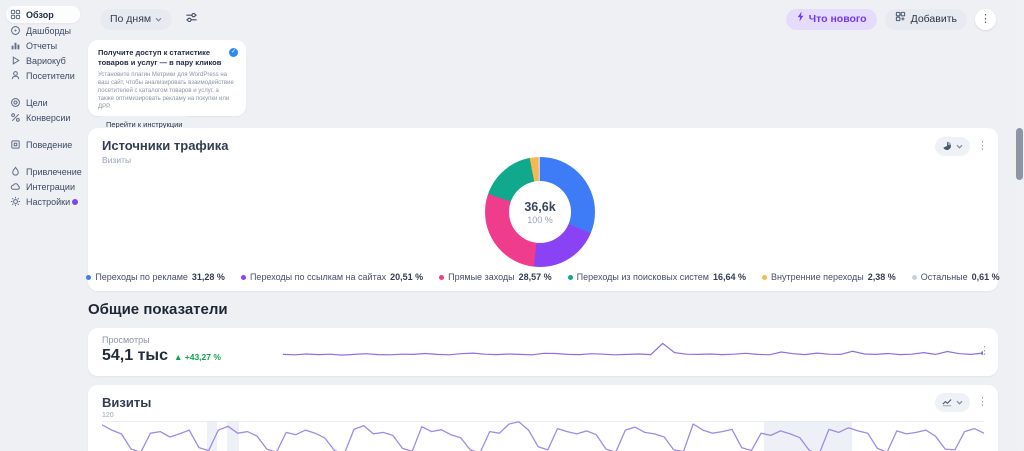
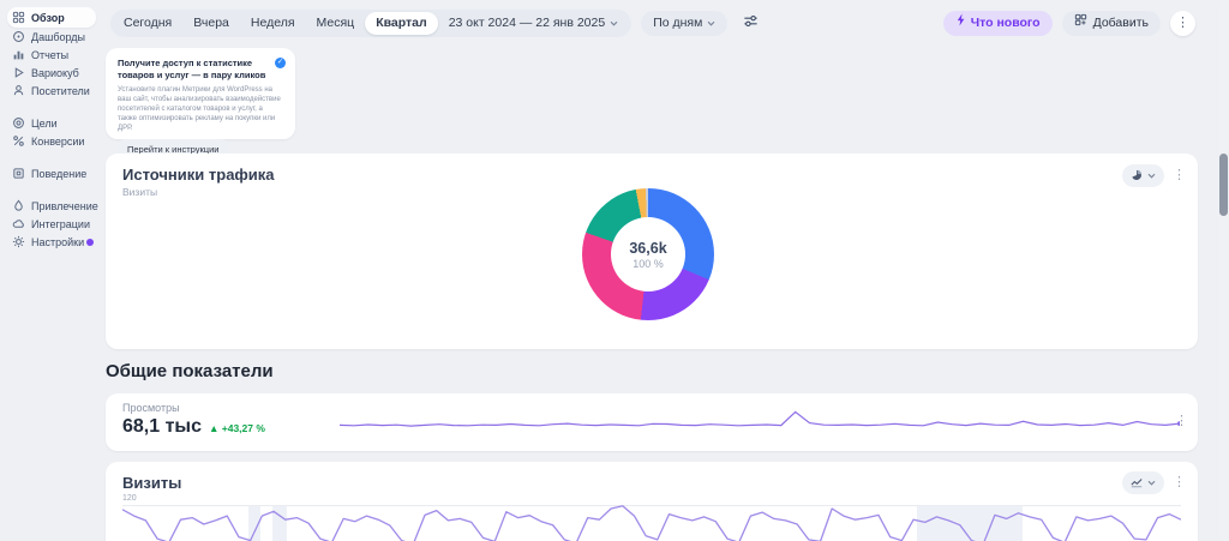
  Обзор
  Дашборды
  Отчеты
  Вариокуб
  Посетители
  Цели
  Конверсии
  Поведение
  Привлечение
  Интеграции
  Настройки
+ Сегодня
+ Вчера
+ Неделя
+ Месяц
+ Квартал
+ 23 окт 2024 — 22 янв 2025
  По дням
  Что нового
  Добавить
  ⋮
  Получите доступ к статистике товаров и услуг — в пару кликов
  Перейти к инструкции
  Источники трафика
  Визиты
  ⋮
  36,6k
  100 %
- Переходы по рекламе
- 31,28 %
- Переходы по ссылкам на сайтах
- 20,51 %
- Прямые заходы
- 28,57 %
- Переходы из поисковых систем
- 16,64 %
- Внутренние переходы
- 2,38 %
- Остальные
- 0,61 %
  Общие показатели
  Просмотры
- 54,1 тыс
+ 68,1 тыс
  ▲ +43,27 %
  ⋮
  Визиты
  ⋮
